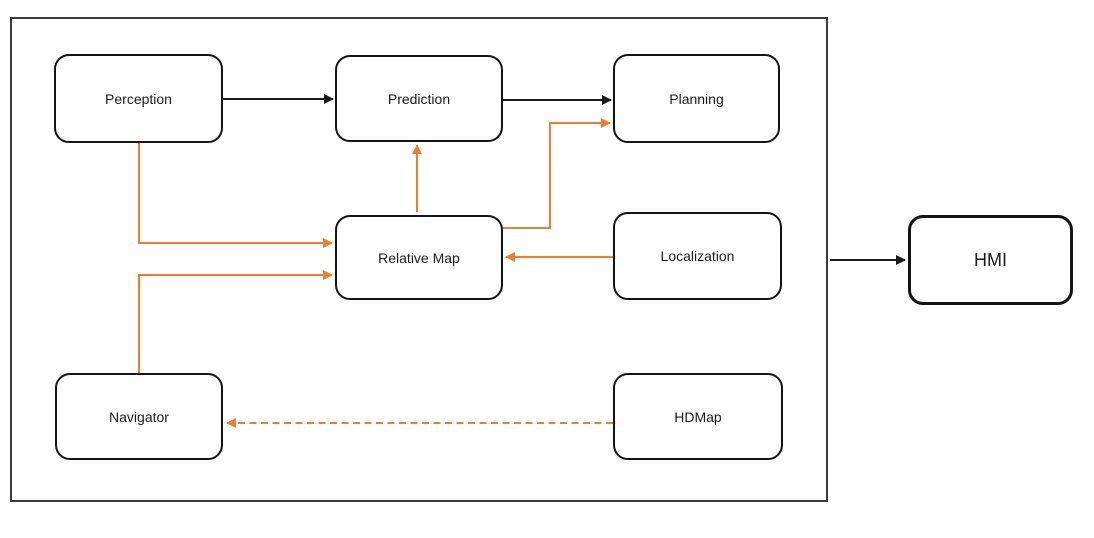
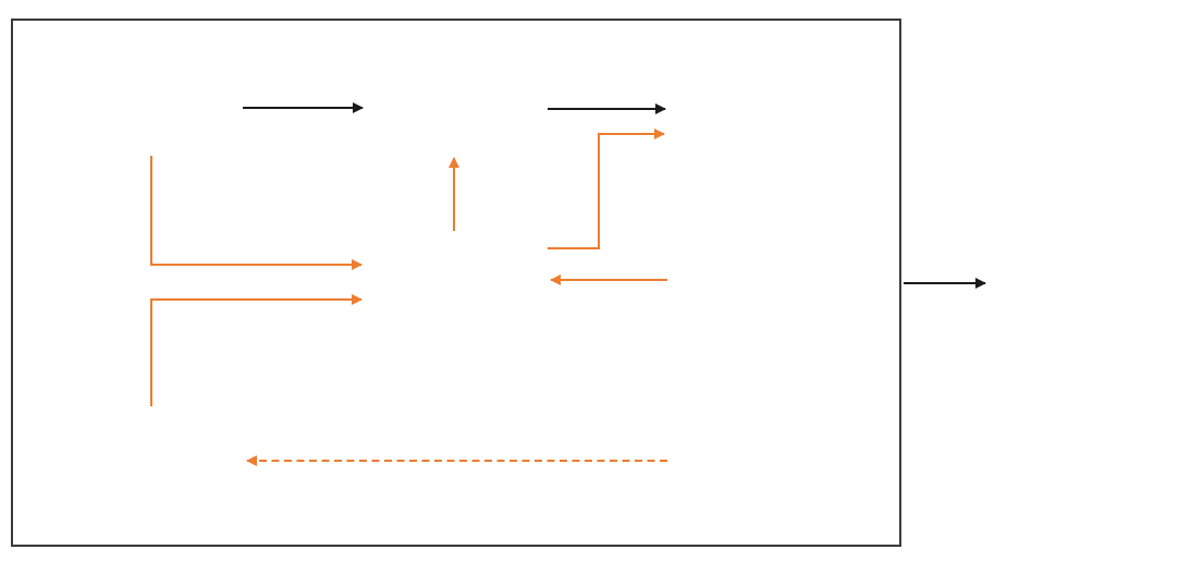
- Perception
- Prediction
- Planning
- Relative Map
- Localization
- Navigator
- HDMap
- HMI
